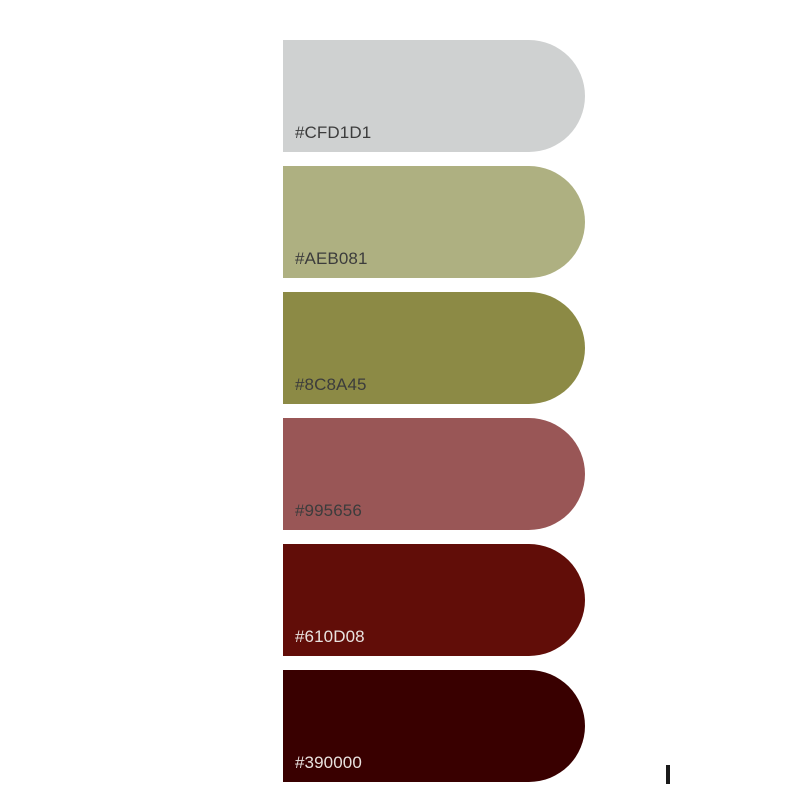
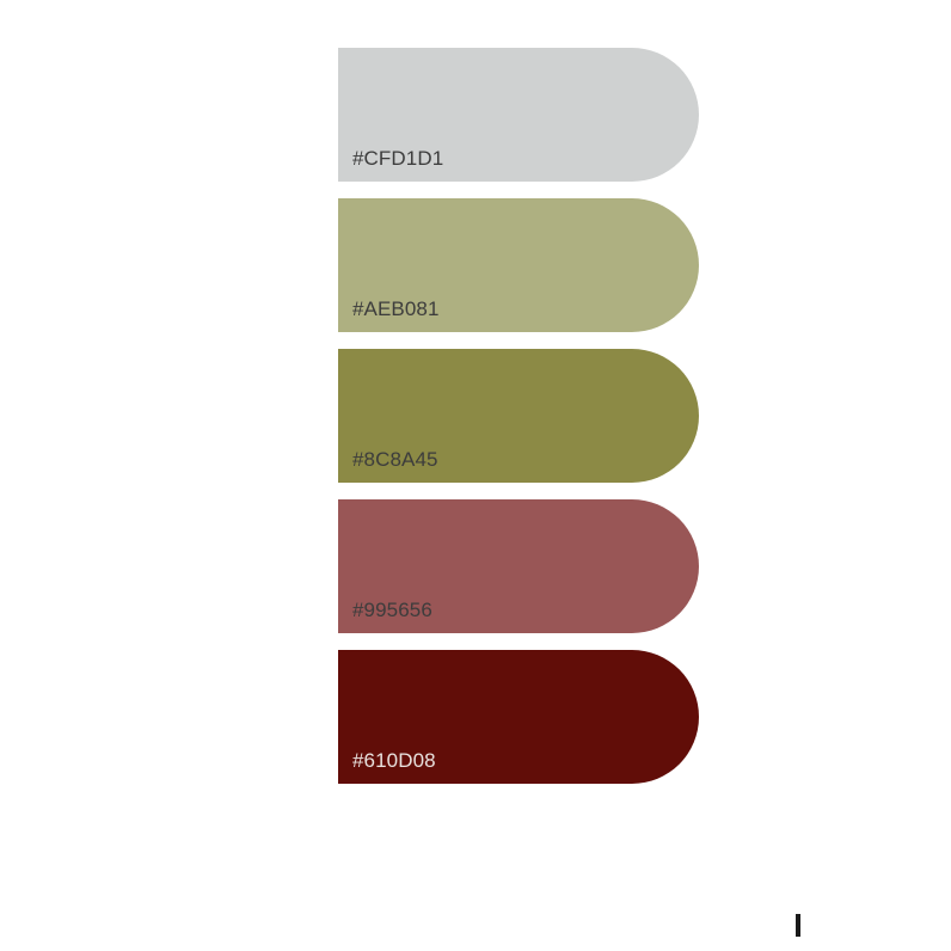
  #CFD1D1
  #AEB081
  #8C8A45
  #995656
  #610D08
- #390000
